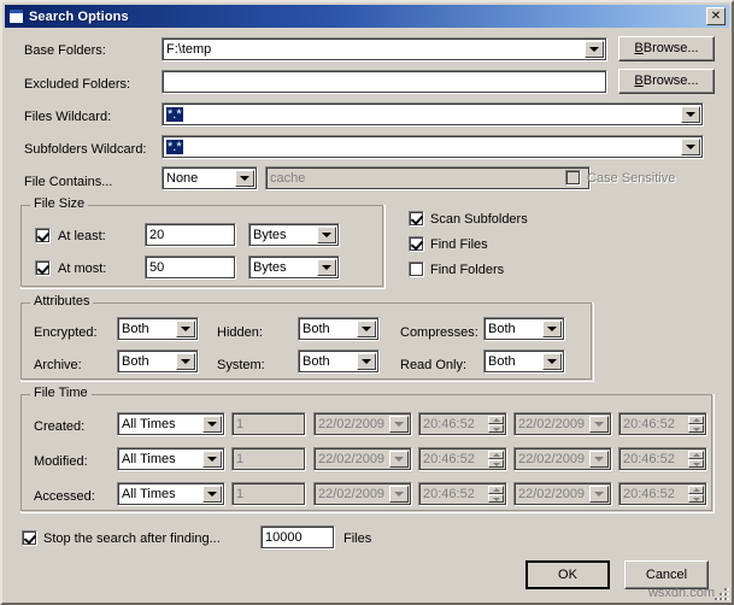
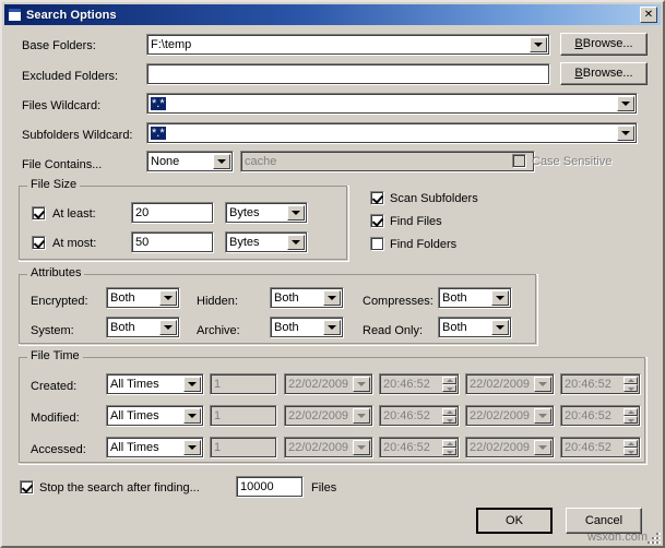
  Search Options
  Base Folders:
  F:\temp
  BBrowse...
  Excluded Folders:
  BBrowse...
  Files Wildcard:
  *.*
  Subfolders Wildcard:
  *.*
  File Contains...
  None
  cache
  Case Sensitive
  File Size
  At least:
  20
  Bytes
  At most:
  50
  Bytes
  Scan Subfolders
  Find Files
  Find Folders
  Attributes
  Encrypted:
  Both
  Hidden:
  Both
  Compresses:
  Both
- Archive:
+ System:
  Both
- System:
+ Archive:
  Both
  Read Only:
  Both
  File Time
  Created:
  All Times
  1
  22/02/2009
  20:46:52
  22/02/2009
  20:46:52
  Modified:
  All Times
  1
  22/02/2009
  20:46:52
  22/02/2009
  20:46:52
  Accessed:
  All Times
  1
  22/02/2009
  20:46:52
  22/02/2009
  20:46:52
  Stop the search after finding...
  10000
  Files
  OK
  Cancel
  wsxdn.com
